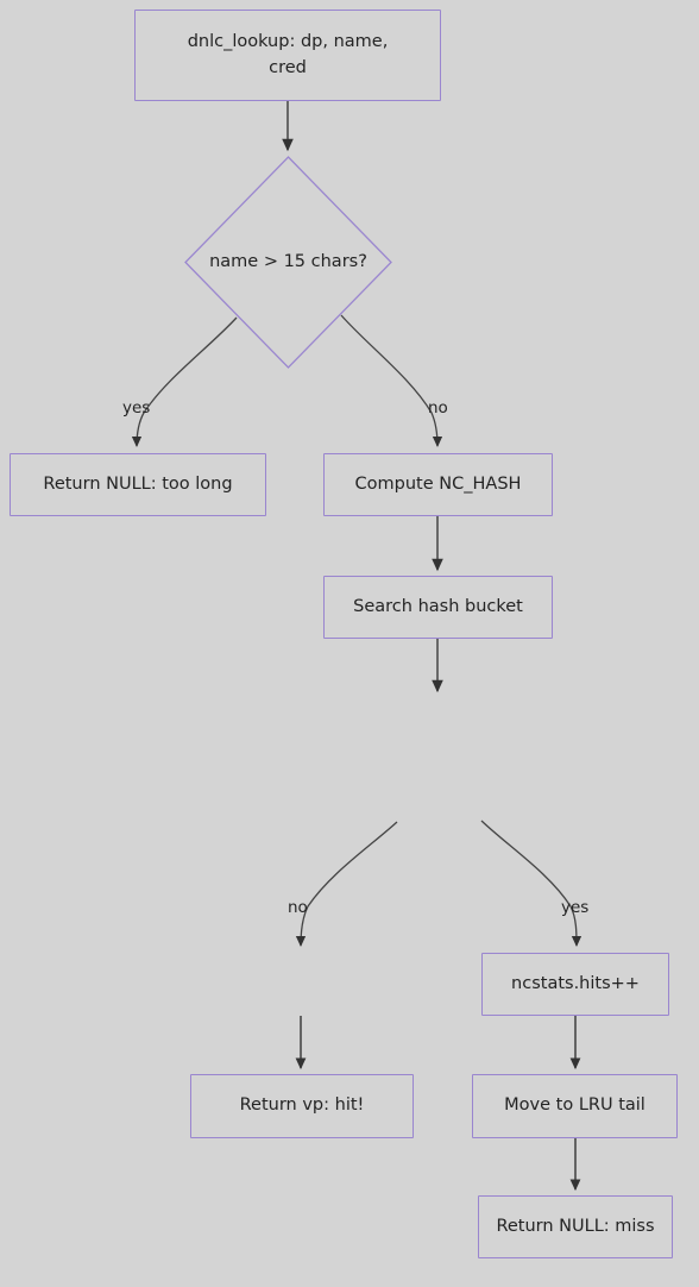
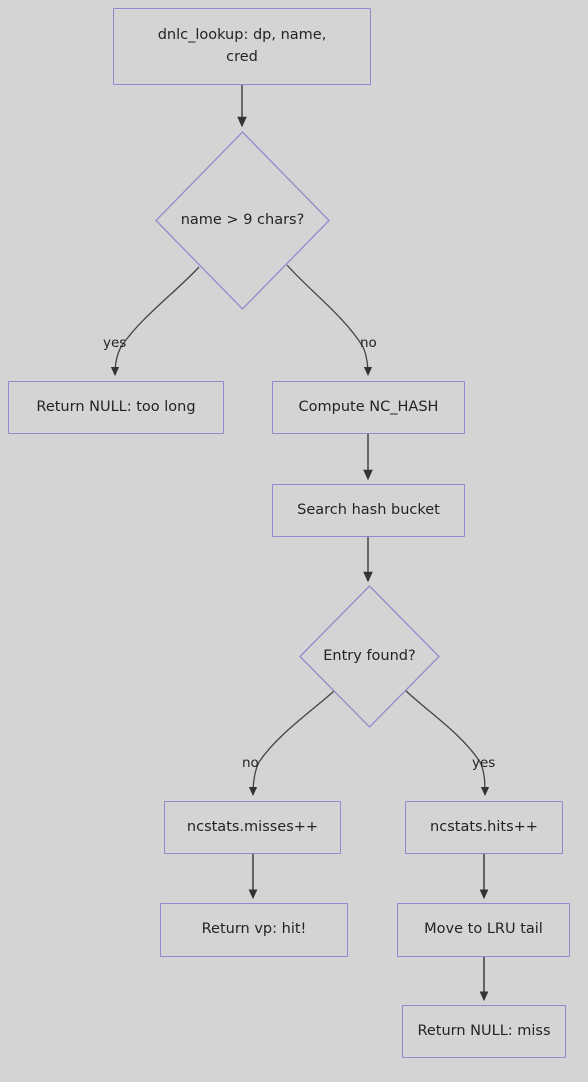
  dnlc_lookup: dp, name,
  cred
- name > 15 chars?
+ name > 9 chars?
  Return NULL: too long
  Compute NC_HASH
  Search hash bucket
+ Entry found?
+ ncstats.misses++
  ncstats.hits++
  Return vp: hit!
  Move to LRU tail
  Return NULL: miss
  yes
  no
  no
  yes
